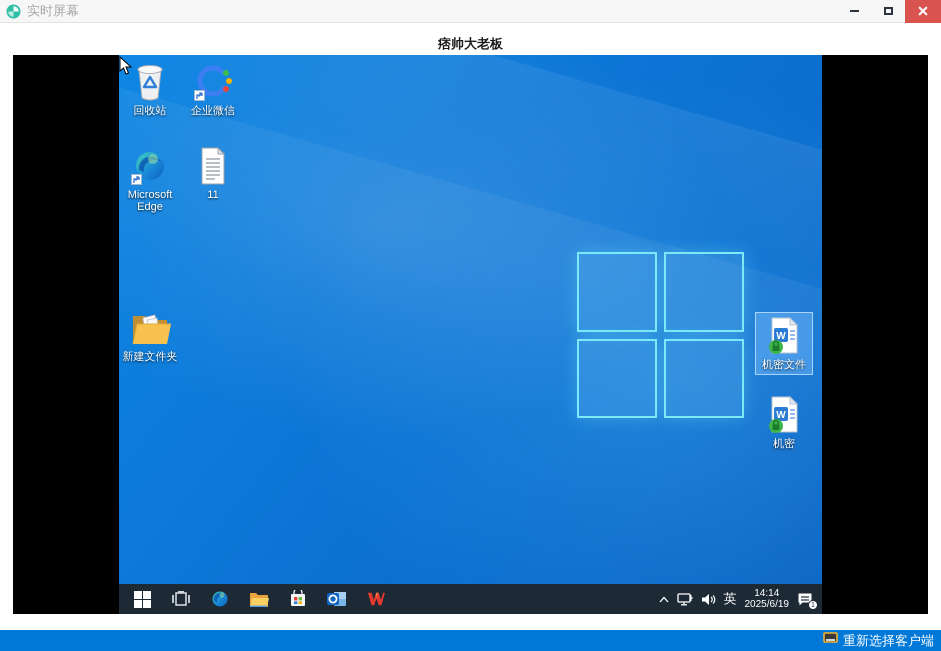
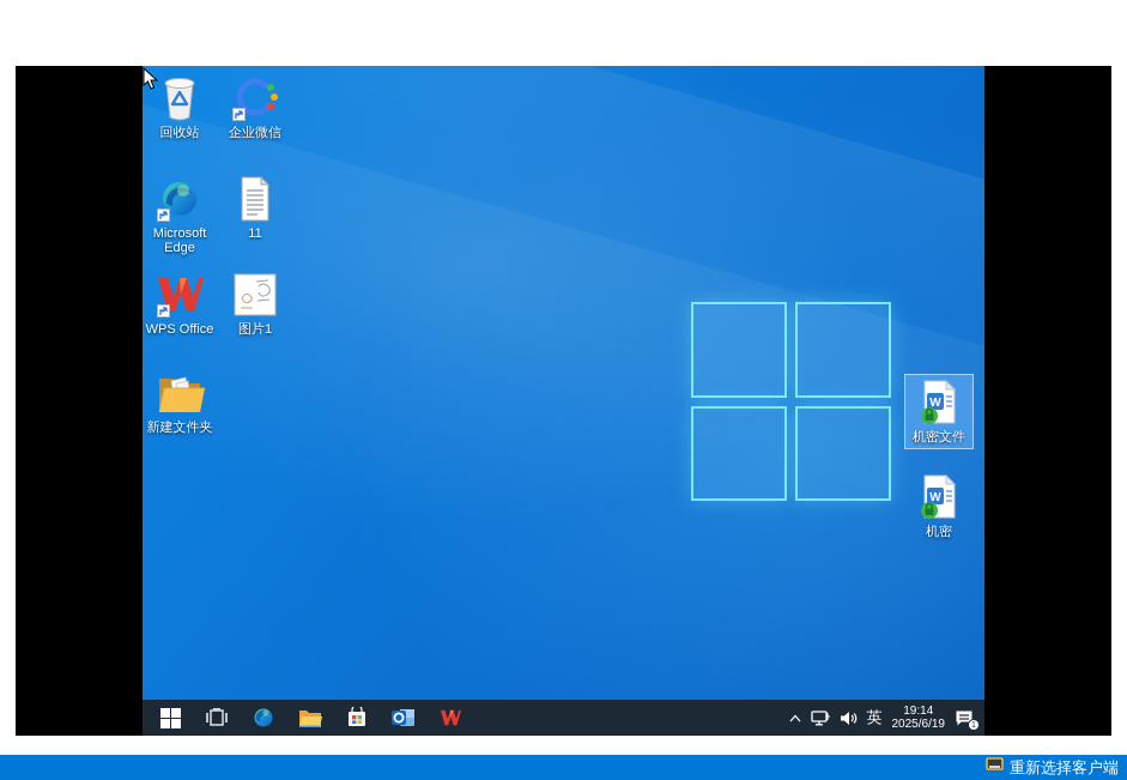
- 实时屏幕
- 痞帅大老板
  回收站
  企业微信
  Microsoft Edge
  11
+ WPS Office
+ 图片1
  新建文件夹
  W
  机密文件
  W
  机密
  英
- 14:14
+ 19:14
  2025/6/19
  重新选择客户端
